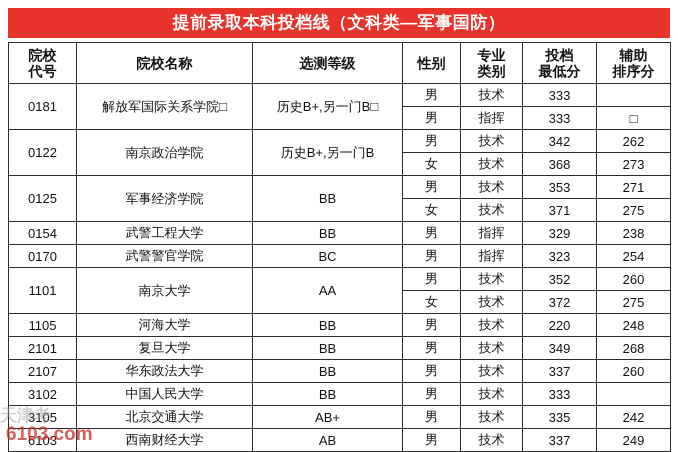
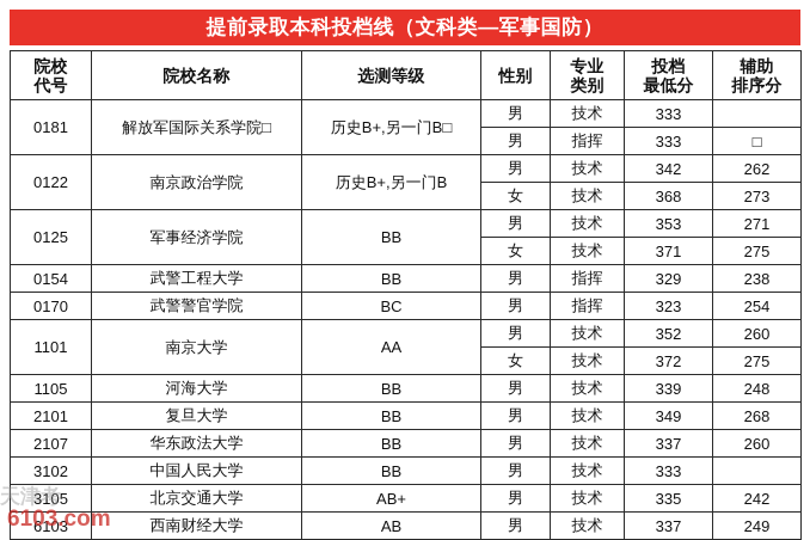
  提前录取本科投档线（文科类—军事国防）
  院校 代号	院校名称	选测等级	性别	专业 类别	投档 最低分	辅助 排序分
  0181	解放军国际关系学院□	历史B+,另一门B□	男	技术	333
  男	指挥	333	□
  0122	南京政治学院	历史B+,另一门B	男	技术	342	262
  女	技术	368	273
  0125	军事经济学院	BB	男	技术	353	271
  女	技术	371	275
  0154	武警工程大学	BB	男	指挥	329	238
  0170	武警警官学院	BC	男	指挥	323	254
  1101	南京大学	AA	男	技术	352	260
  女	技术	372	275
- 1105	河海大学	BB	男	技术	220	248
+ 1105	河海大学	BB	男	技术	339	248
  2101	复旦大学	BB	男	技术	349	268
  2107	华东政法大学	BB	男	技术	337	260
  3102	中国人民大学	BB	男	技术	333
  3105	北京交通大学	AB+	男	技术	335	242
  6103	西南财经大学	AB	男	技术	337	249
  天津考
  6103.com
